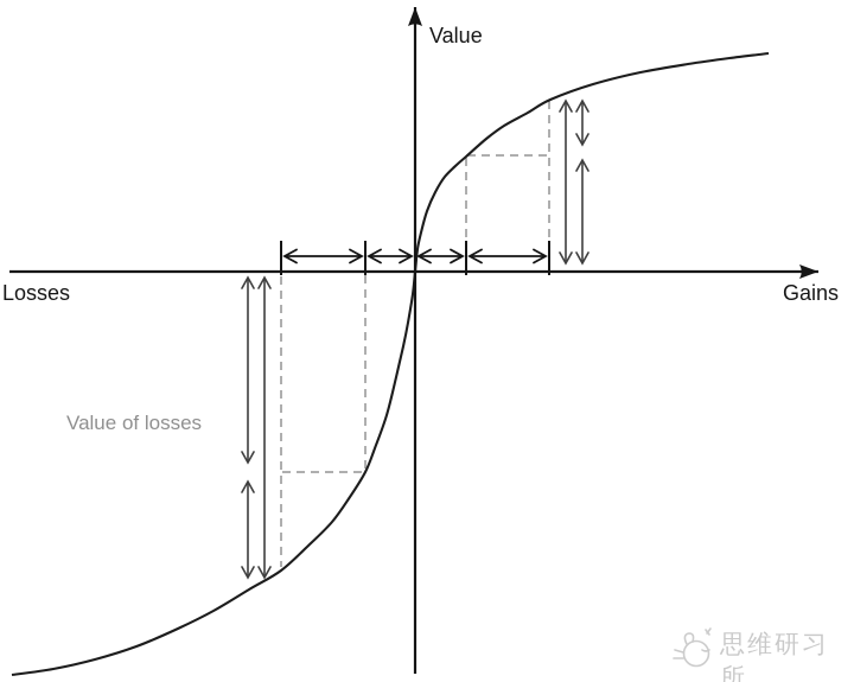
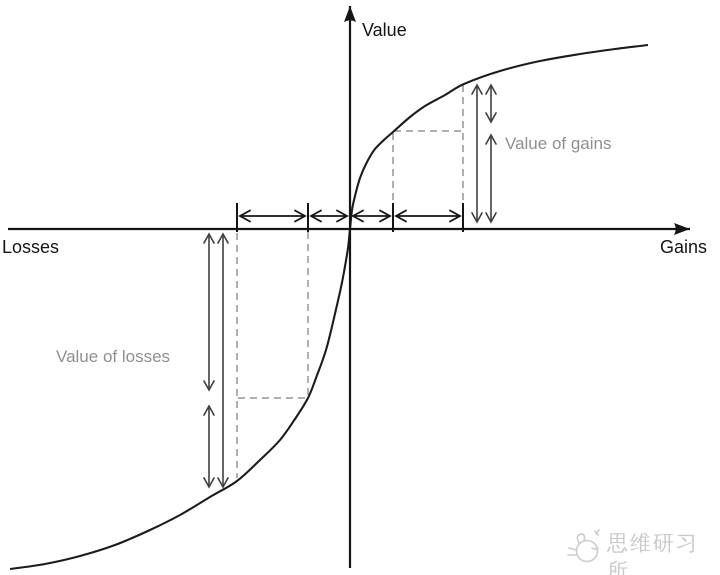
  Value
  Losses
  Gains
+ Value of gains
  Value of losses
  思维研习所
